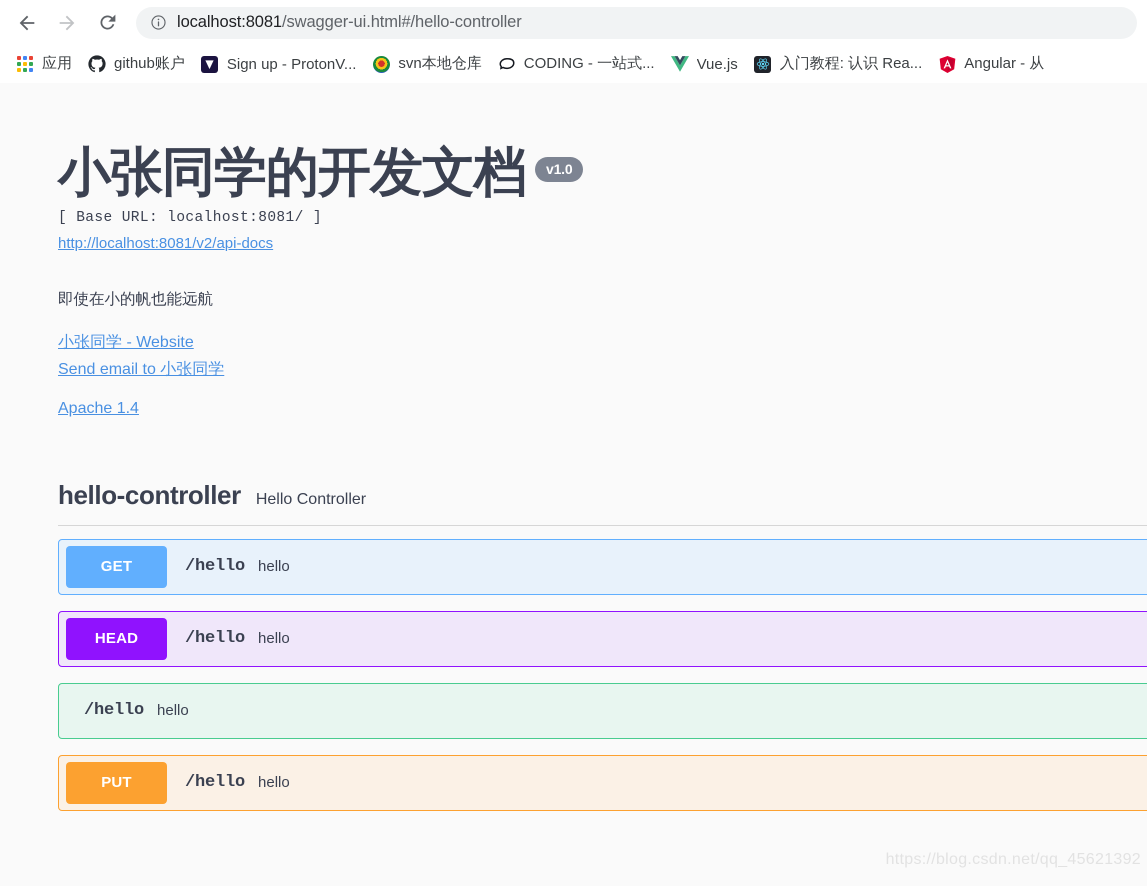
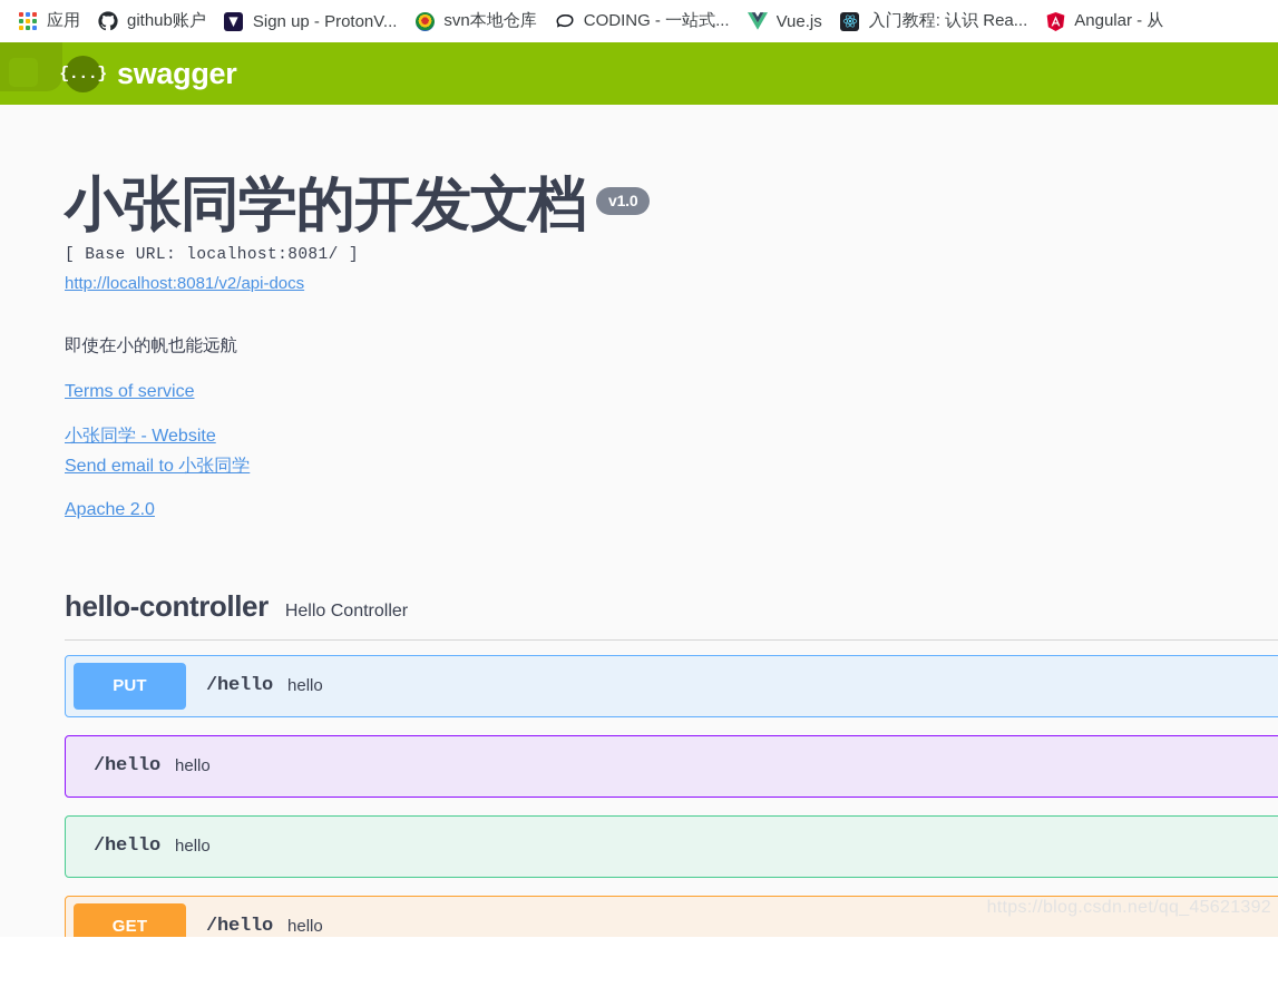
- localhost:8081/swagger-ui.html#/hello-controller
  应用
  github账户
  Sign up - ProtonV...
  svn本地仓库
  CODING - 一站式...
  Vue.js
  入门教程: 认识 Rea...
  Angular - 从
+ {...}
+ swagger
  小张同学的开发文档
  v1.0
  [ Base URL: localhost:8081/ ]
  http://localhost:8081/v2/api-docs
  即使在小的帆也能远航
+ Terms of service
  小张同学 - Website
  Send email to 小张同学
- Apache 1.4
+ Apache 2.0
  hello-controller
  Hello Controller
- GET
+ PUT
  /hello
  hello
- HEAD
  /hello
  hello
  /hello
  hello
- PUT
+ GET
  /hello
  hello
  https://blog.csdn.net/qq_45621392
